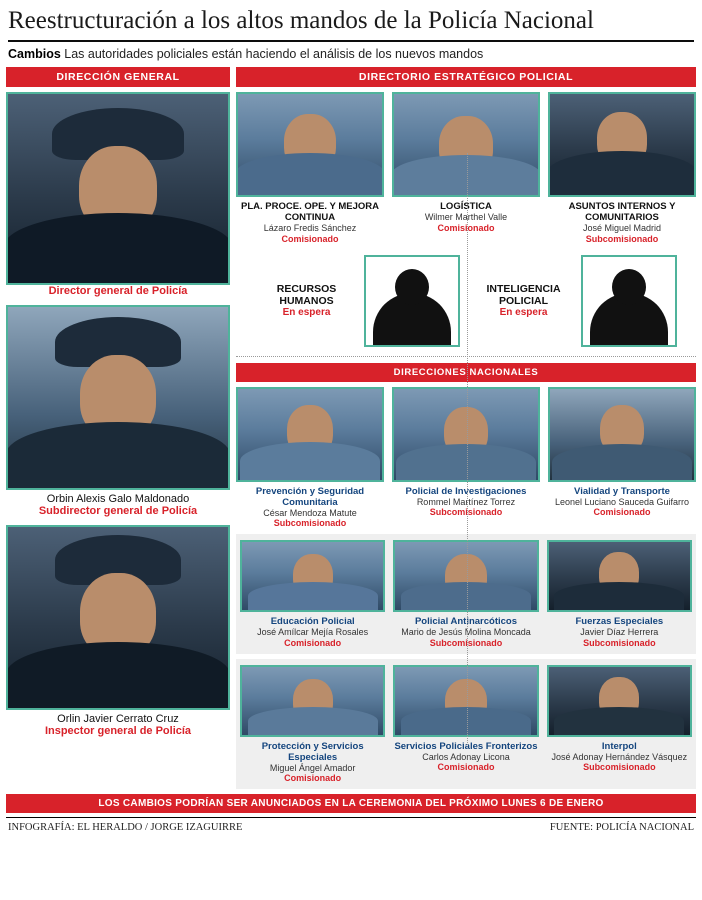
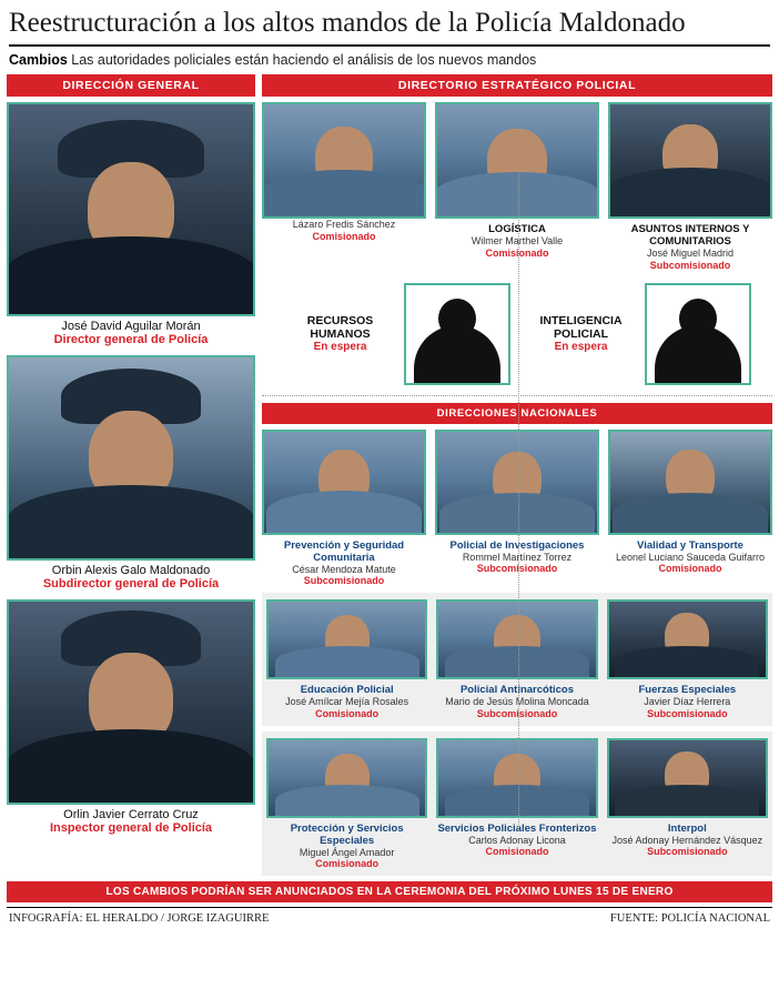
- Reestructuración a los altos mandos de la Policía Nacional
+ Reestructuración a los altos mandos de la Policía Maldonado
  Cambios Las autoridades policiales están haciendo el análisis de los nuevos mandos
  DIRECCIÓN GENERAL
+ José David Aguilar Morán
  Director general de Policía
  Orbin Alexis Galo Maldonado
  Subdirector general de Policía
  Orlin Javier Cerrato Cruz
  Inspector general de Policía
  DIRECTORIO ESTRATÉGICO POLICIAL
- PLA. PROCE. OPE. Y MEJORA CONTINUA
  Lázaro Fredis Sánchez
  Comisionado
  LOGÍSTICA
  Wilmer Marthel Valle
  Comisionado
  ASUNTOS INTERNOS Y COMUNITARIOS
  José Miguel Madrid
  Subcomisionado
  RECURSOS HUMANOS
  En espera
  INTELIGENCIA POLICIAL
  En espera
  DIRECCIONES NACIONALES
  Prevención y Seguridad Comunitaria
  César Mendoza Matute
  Subcomisionado
  Policial de Investigaciones
  Rommel Martínez Torrez
  Subcomisionado
  Vialidad y Transporte
  Leonel Luciano Sauceda Guifarro
  Comisionado
  Educación Policial
  José Amílcar Mejía Rosales
  Comisionado
  Policial Antinarcóticos
  Mario de Jesús Molina Moncada
  Subcomisionado
  Fuerzas Especiales
  Javier Díaz Herrera
  Subcomisionado
  Protección y Servicios Especiales
  Miguel Ángel Amador
  Comisionado
  Servicios Policiales Fronterizos
  Carlos Adonay Licona
  Comisionado
  Interpol
  José Adonay Hernández Vásquez
  Subcomisionado
- LOS CAMBIOS PODRÍAN SER ANUNCIADOS EN LA CEREMONIA DEL PRÓXIMO LUNES 6 DE ENERO
+ LOS CAMBIOS PODRÍAN SER ANUNCIADOS EN LA CEREMONIA DEL PRÓXIMO LUNES 15 DE ENERO
  INFOGRAFÍA: EL HERALDO / JORGE IZAGUIRRE
  FUENTE: POLICÍA NACIONAL
